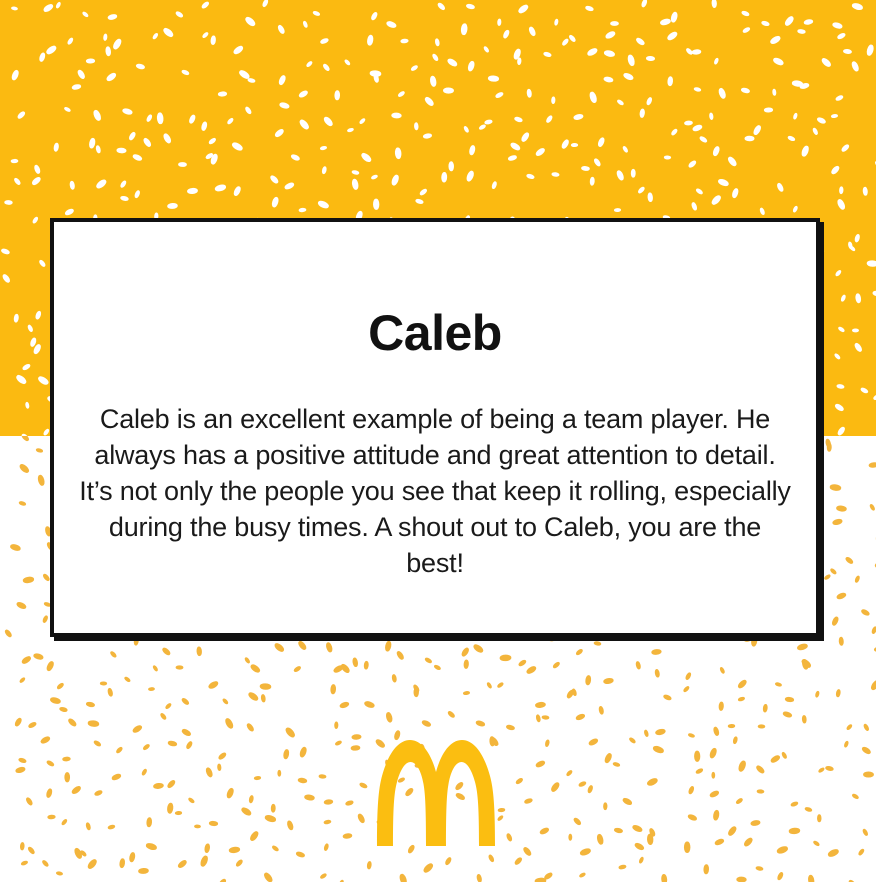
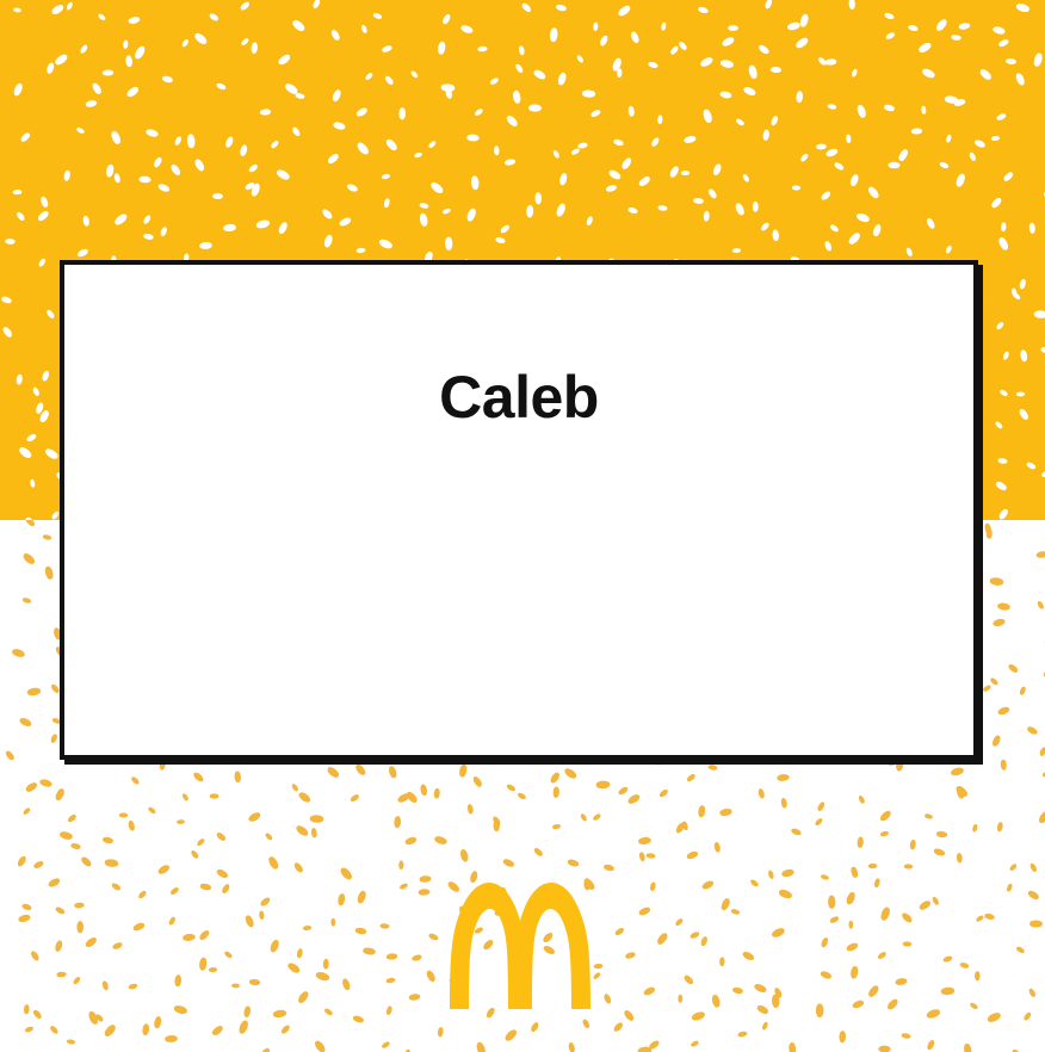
  Caleb
- Caleb is an excellent example of being a team player. He always has a positive attitude and great attention to detail. It’s not only the people you see that keep it rolling, especially during the busy times. A shout out to Caleb, you are the best!
